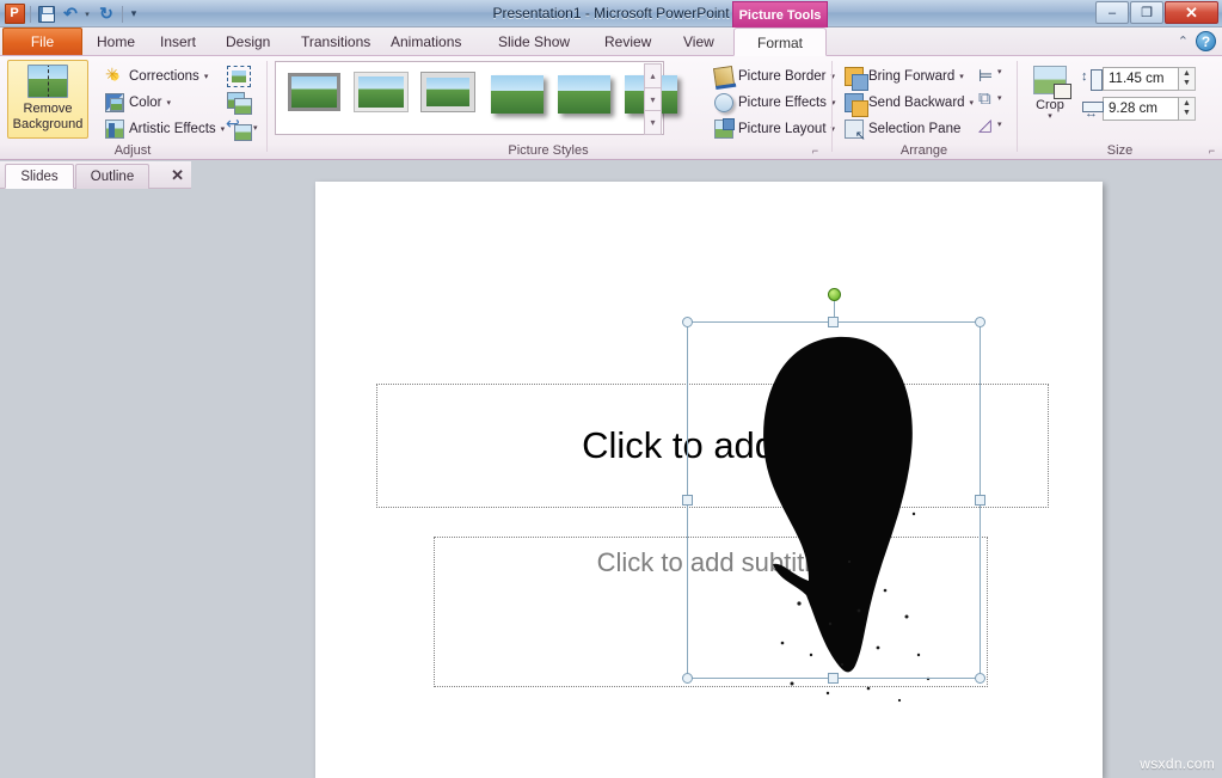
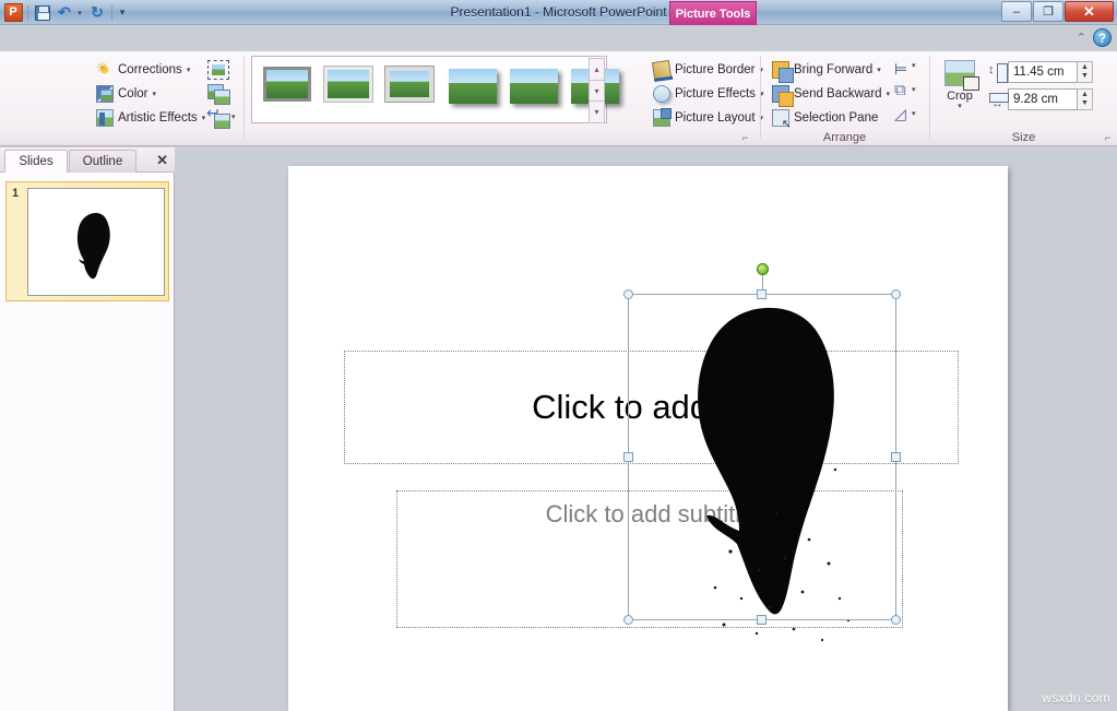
  P
  ↶
  ↻
  ▾
  Presentation1 - Microsoft PowerPoint
  –
  ❐
  ✕
  Picture Tools
- File
- Home
- Insert
- Design
- Transitions
- Animations
- Slide Show
- Review
- View
- Format
  ⌃
  ?
- Remove
- Background
  Corrections
  Color
  Artistic Effects
- Adjust
  ▴
  ▾
  ▾
  Picture Border
  Picture Effects
  Picture Layout
- Picture Styles
  ⌐
  Bring Forward
  Send Backward
  Selection Pane
  ⊨
  ⧉
  ◿
  Arrange
  Crop
  11.45 cm
  9.28 cm
  Size
  ⌐
  Slides
  Outline
  ✕
+ 1
  Click to add subtit
  wsxdn.com
